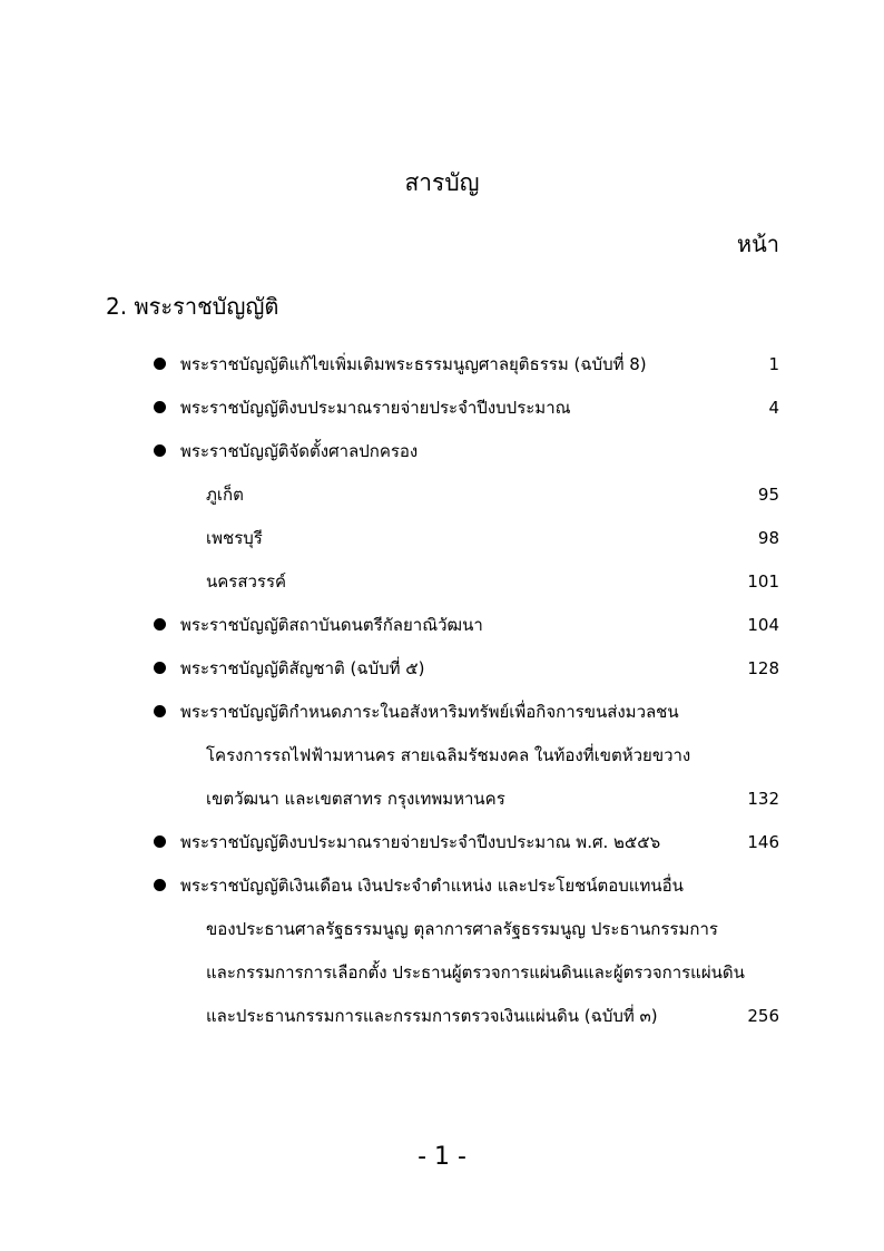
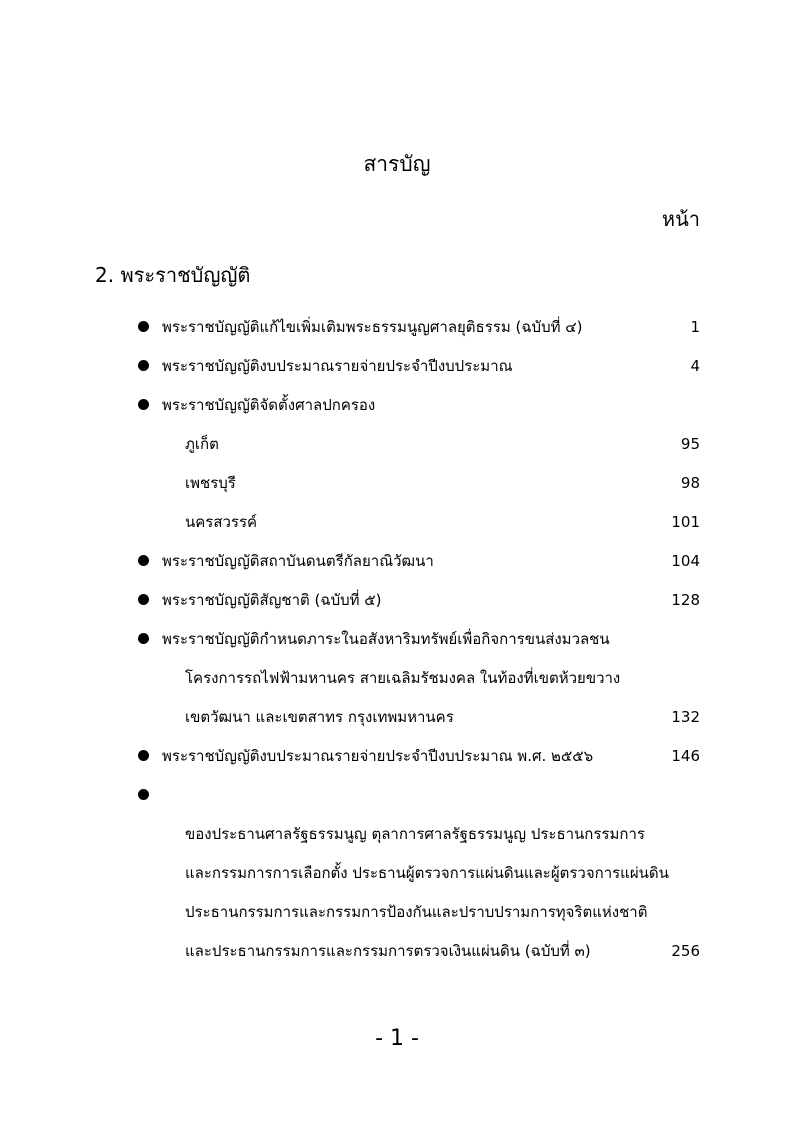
  สารบัญ
  หน้า
  2. พระราชบัญญัติ
- พระราชบัญญัติแก้ไขเพิ่มเติมพระธรรมนูญศาลยุติธรรม (ฉบับที่ 8)
+ พระราชบัญญัติแก้ไขเพิ่มเติมพระธรรมนูญศาลยุติธรรม (ฉบับที่ ๔)
  1
  พระราชบัญญัติงบประมาณรายจ่ายประจำปีงบประมาณ
  4
  พระราชบัญญัติจัดตั้งศาลปกครอง
  ภูเก็ต
  95
  เพชรบุรี
  98
  นครสวรรค์
  101
  พระราชบัญญัติสถาบันดนตรีกัลยาณิวัฒนา
  104
  พระราชบัญญัติสัญชาติ (ฉบับที่ ๕)
  128
  พระราชบัญญัติกำหนดภาระในอสังหาริมทรัพย์เพื่อกิจการขนส่งมวลชน
  โครงการรถไฟฟ้ามหานคร สายเฉลิมรัชมงคล ในท้องที่เขตห้วยขวาง
  เขตวัฒนา และเขตสาทร กรุงเทพมหานคร
  132
  พระราชบัญญัติงบประมาณรายจ่ายประจำปีงบประมาณ พ.ศ. ๒๕๕๖
  146
- พระราชบัญญัติเงินเดือน เงินประจำตำแหน่ง และประโยชน์ตอบแทนอื่น
  ของประธานศาลรัฐธรรมนูญ ตุลาการศาลรัฐธรรมนูญ ประธานกรรมการ
  และกรรมการการเลือกตั้ง ประธานผู้ตรวจการแผ่นดินและผู้ตรวจการแผ่นดิน
+ ประธานกรรมการและกรรมการป้องกันและปราบปรามการทุจริตแห่งชาติ
  และประธานกรรมการและกรรมการตรวจเงินแผ่นดิน (ฉบับที่ ๓)
  256
  - 1 -
